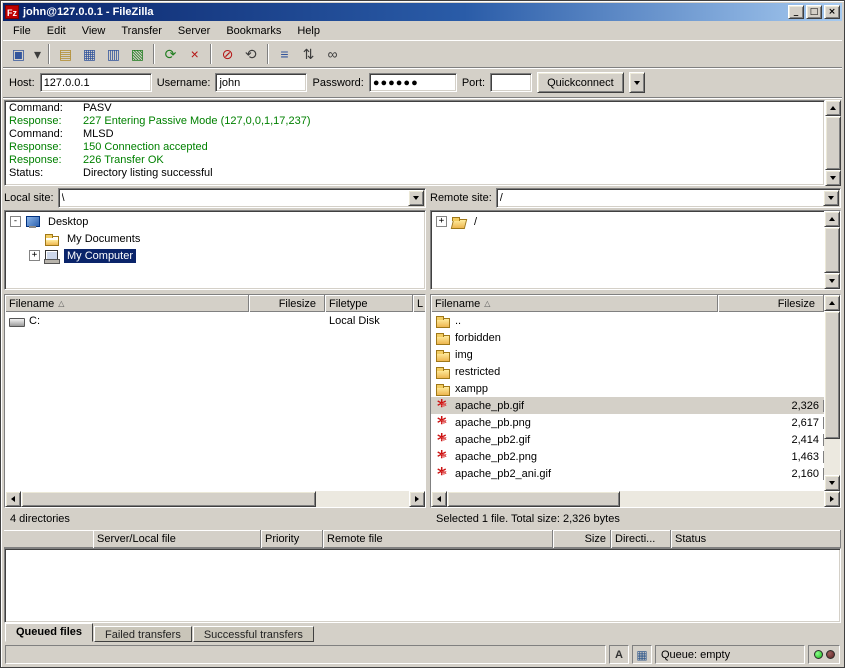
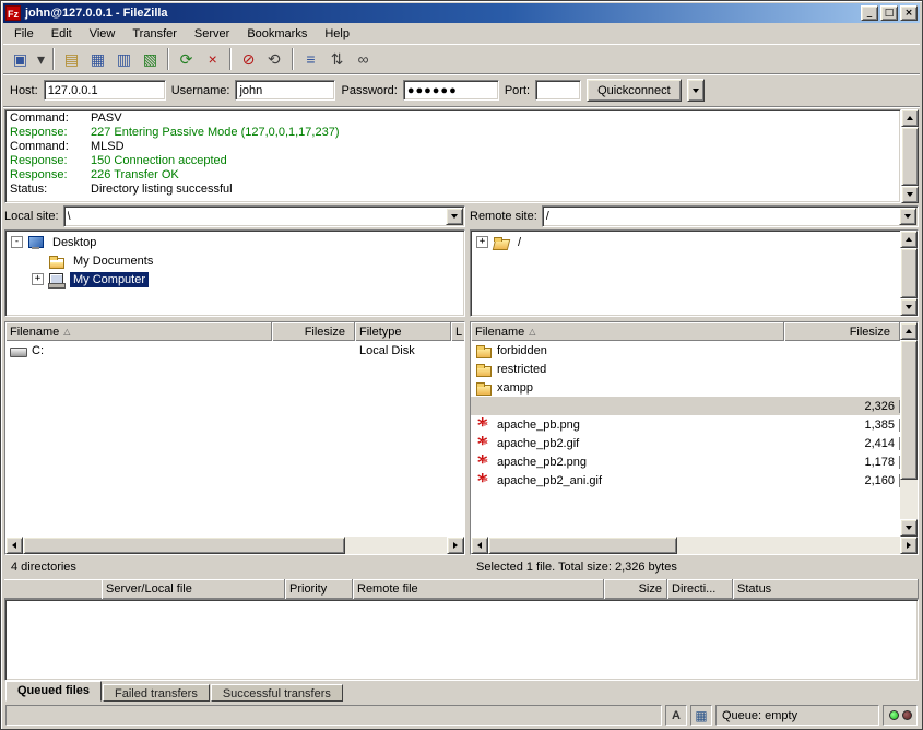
  Fz
  john@127.0.0.1 - FileZilla
  _
  □
  ×
  File
  Edit
  View
  Transfer
  Server
  Bookmarks
  Help
  ▣
  ▾
  ▤
  ▦
  ▥
  ▧
  ⟳
  ×
  ⊘
  ⟲
  ≡
  ⇅
  ∞
  Host:
  127.0.0.1
  Username:
  john
  Password:
  ●●●●●●
  Port:
  Quickconnect
  Command:
  PASV
  Response:
  227 Entering Passive Mode (127,0,0,1,17,237)
  Command:
  MLSD
  Response:
  150 Connection accepted
  Response:
  226 Transfer OK
  Status:
  Directory listing successful
  Local site:
  \
  -
  Desktop
  My Documents
  +
  My Computer
  Filename
  △
  Filesize
  Filetype
  L
  C:
  Local Disk
  4 directories
  Remote site:
  /
  +
  /
  Filename
  △
  Filesize
- ..
  forbidden
- img
  restricted
  xampp
- apache_pb.gif
  2,326
  apache_pb.png
- 2,617
+ 1,385
  apache_pb2.gif
  2,414
  apache_pb2.png
- 1,463
+ 1,178
  apache_pb2_ani.gif
  2,160
  Selected 1 file. Total size: 2,326 bytes
  Server/Local file
  Priority
  Remote file
  Size
  Directi...
  Status
  Queued files
  Failed transfers
  Successful transfers
  A
  ▦
  Queue: empty
